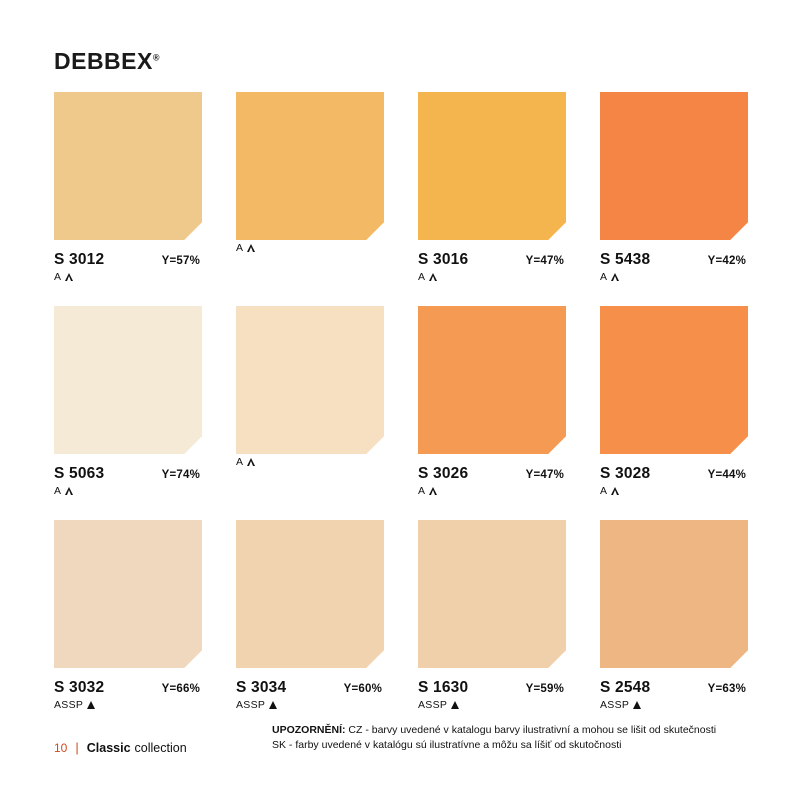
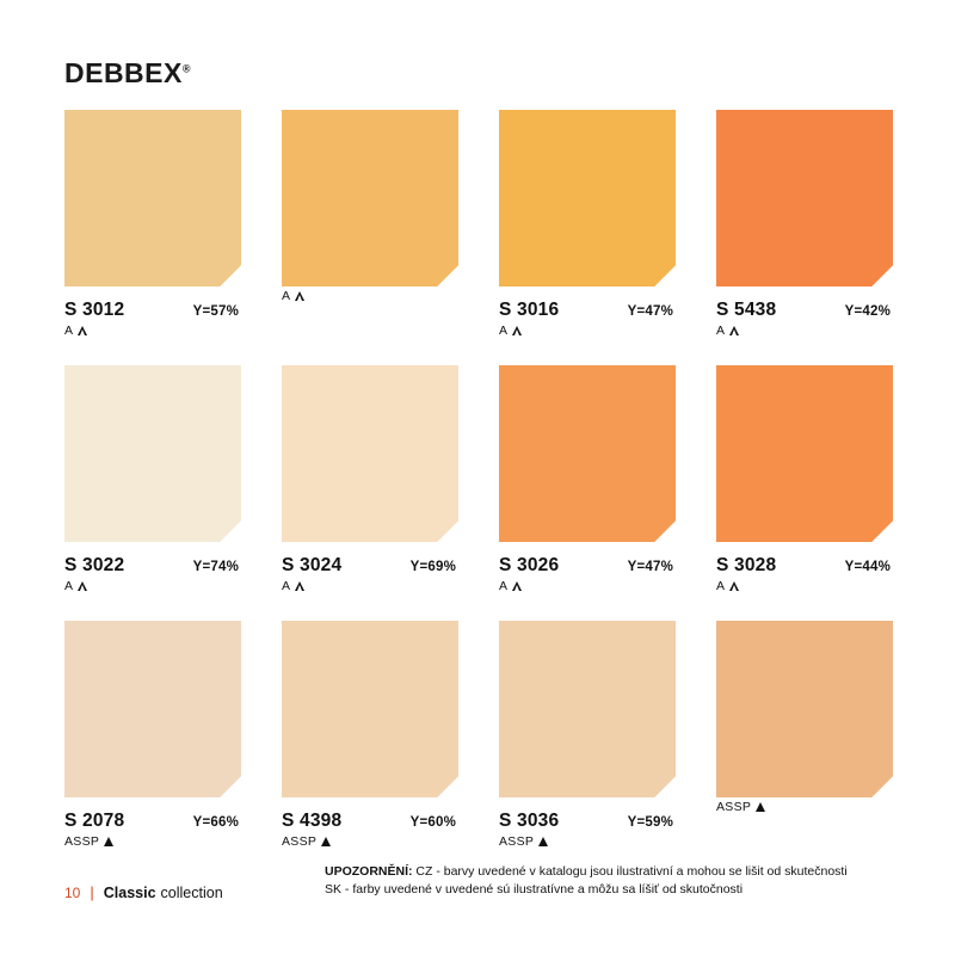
  DEBBEX®
  S 3012
  Y=57%
  A
  A
  S 3016
  Y=47%
  A
  S 5438
  Y=42%
  A
- S 5063
+ S 3022
  Y=74%
  A
+ S 3024
+ Y=69%
  A
  S 3026
  Y=47%
  A
  S 3028
  Y=44%
  A
- S 3032
+ S 2078
  Y=66%
  ASSP
- S 3034
+ S 4398
  Y=60%
  ASSP
- S 1630
+ S 3036
  Y=59%
  ASSP
- S 2548
- Y=63%
  ASSP
  10
  |
  Classic
  collection
- UPOZORNĚNÍ: CZ - barvy uvedené v katalogu barvy ilustrativní a mohou se lišit od skutečnosti
+ UPOZORNĚNÍ: CZ - barvy uvedené v katalogu jsou ilustrativní a mohou se lišit od skutečnosti
- SK - farby uvedené v katalógu sú ilustratívne a môžu sa líšiť od skutočnosti
+ SK - farby uvedené v uvedené sú ilustratívne a môžu sa líšiť od skutočnosti
